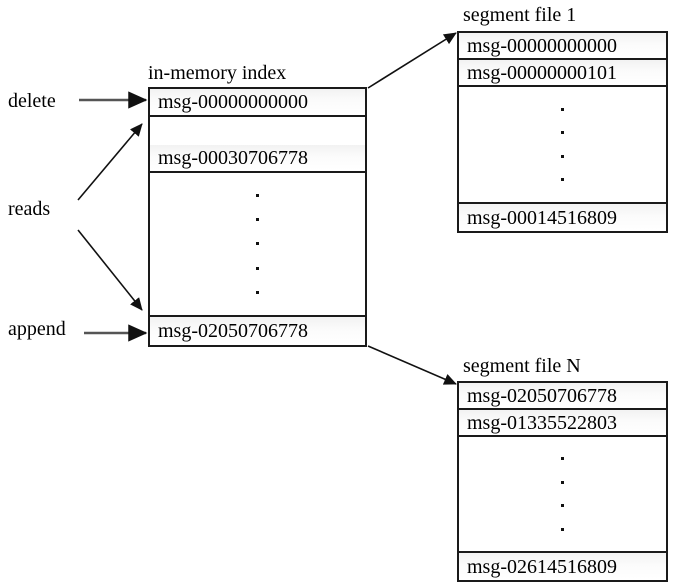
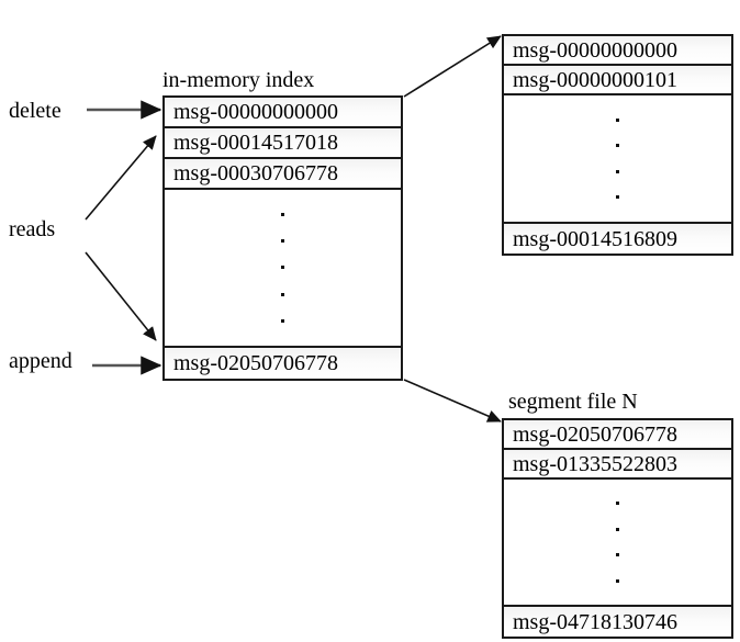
  in-memory index
- segment file 1
  segment file N
  delete
  reads
  append
  msg-00000000000
+ msg-00014517018
  msg-00030706778
  msg-02050706778
  msg-00000000000
  msg-00000000101
  msg-00014516809
  msg-02050706778
  msg-01335522803
- msg-02614516809
+ msg-04718130746
